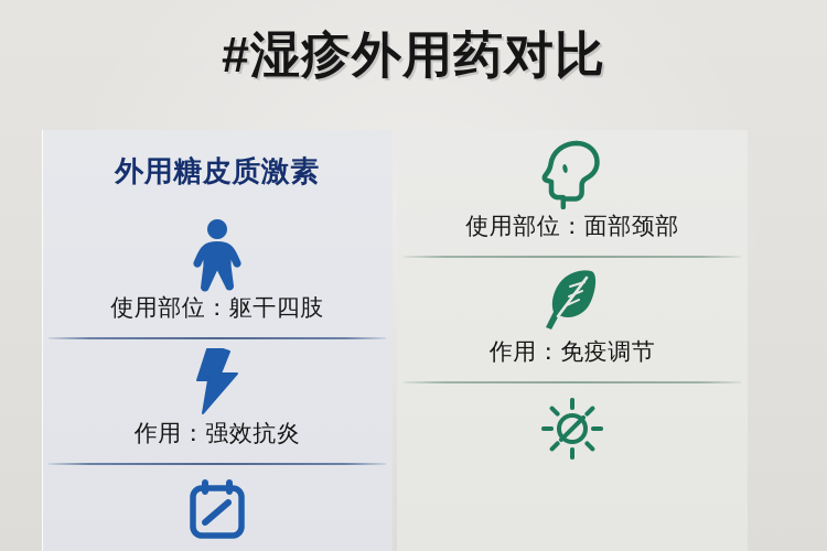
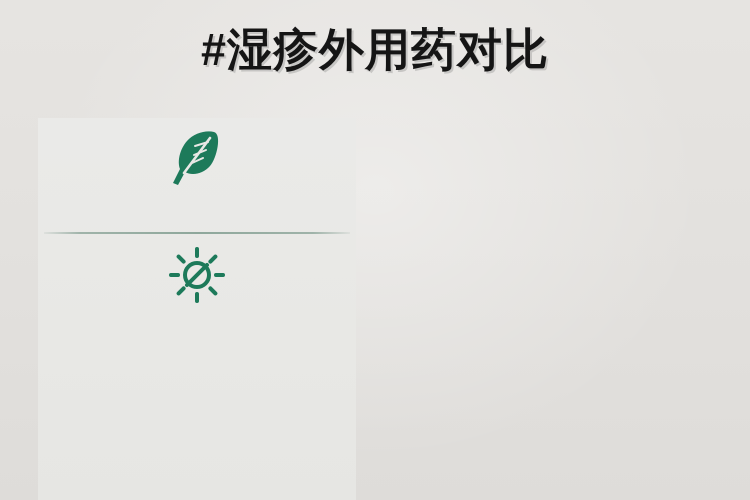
  #湿疹外用药对比
- 外用糖皮质激素
- 使用部位：躯干四肢
- 作用：强效抗炎
- 使用部位：面部颈部
- 作用：免疫调节
